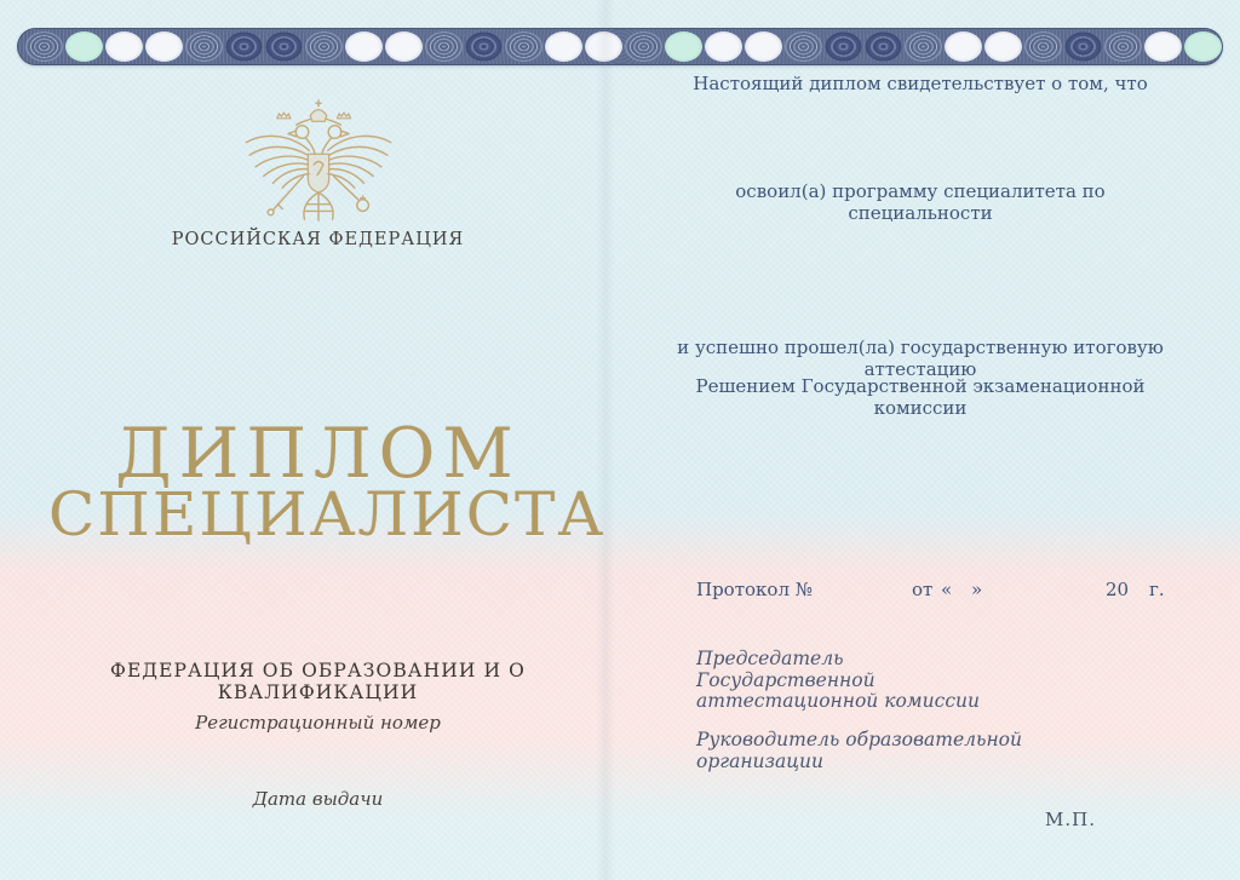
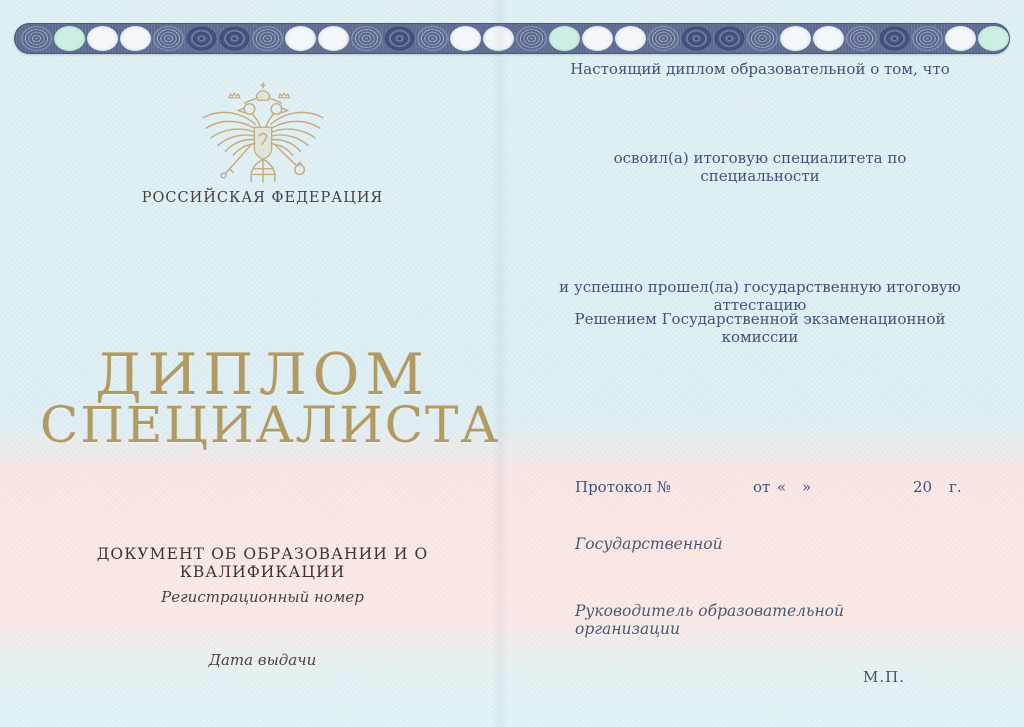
  РОССИЙСКАЯ ФЕДЕРАЦИЯ
  ДИПЛОМ
  СПЕЦИАЛИСТА
- ФЕДЕРАЦИЯ ОБ ОБРАЗОВАНИИ И О КВАЛИФИКАЦИИ
+ ДОКУМЕНТ ОБ ОБРАЗОВАНИИ И О КВАЛИФИКАЦИИ
  Регистрационный номер
  Дата выдачи
- Настоящий диплом свидетельствует о том, что
+ Настоящий диплом образовательной о том, что
- освоил(а) программу специалитета по специальности
+ освоил(а) итоговую специалитета по специальности
  и успешно прошел(ла) государственную итоговую аттестацию
  Решением Государственной экзаменационной комиссии
  Протокол №
  от
  «
  »
  20
  г.
- Председатель
  Государственной
- аттестационной комиссии
  Руководитель образовательной
  организации
  М.П.
